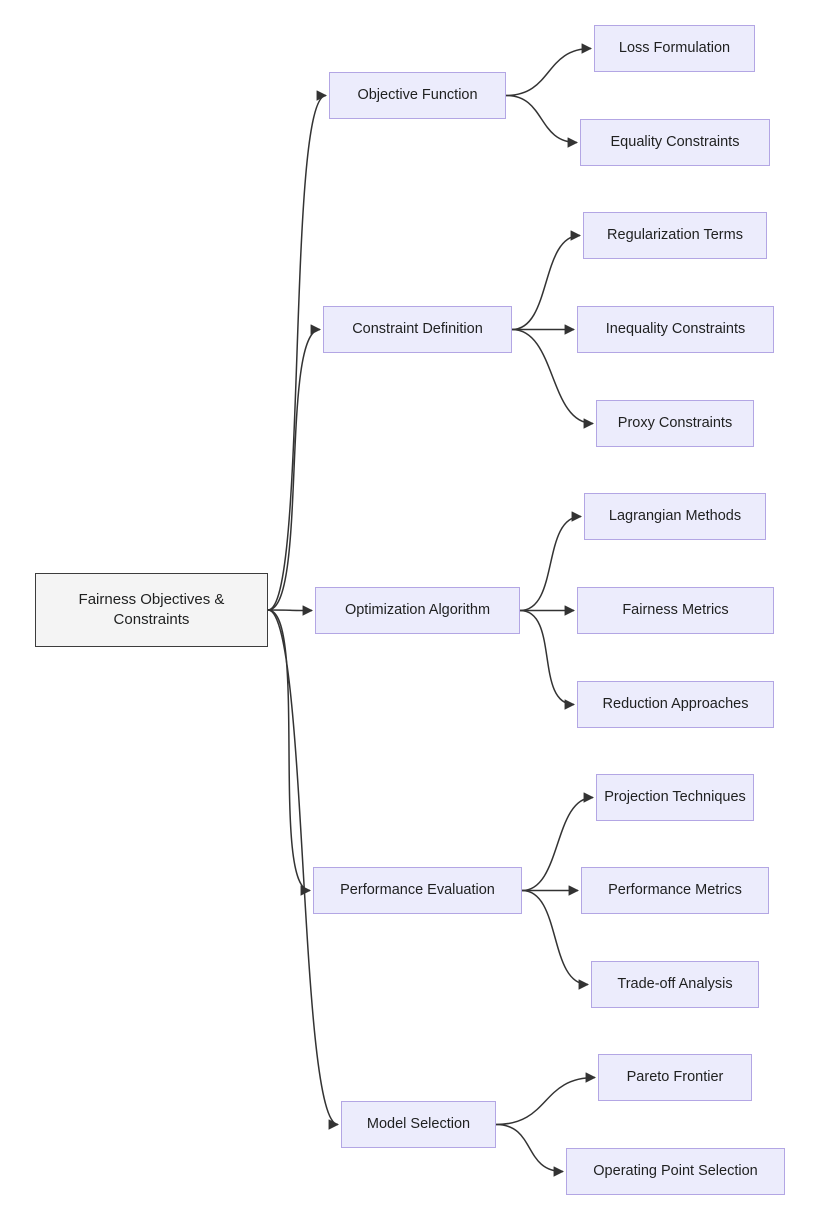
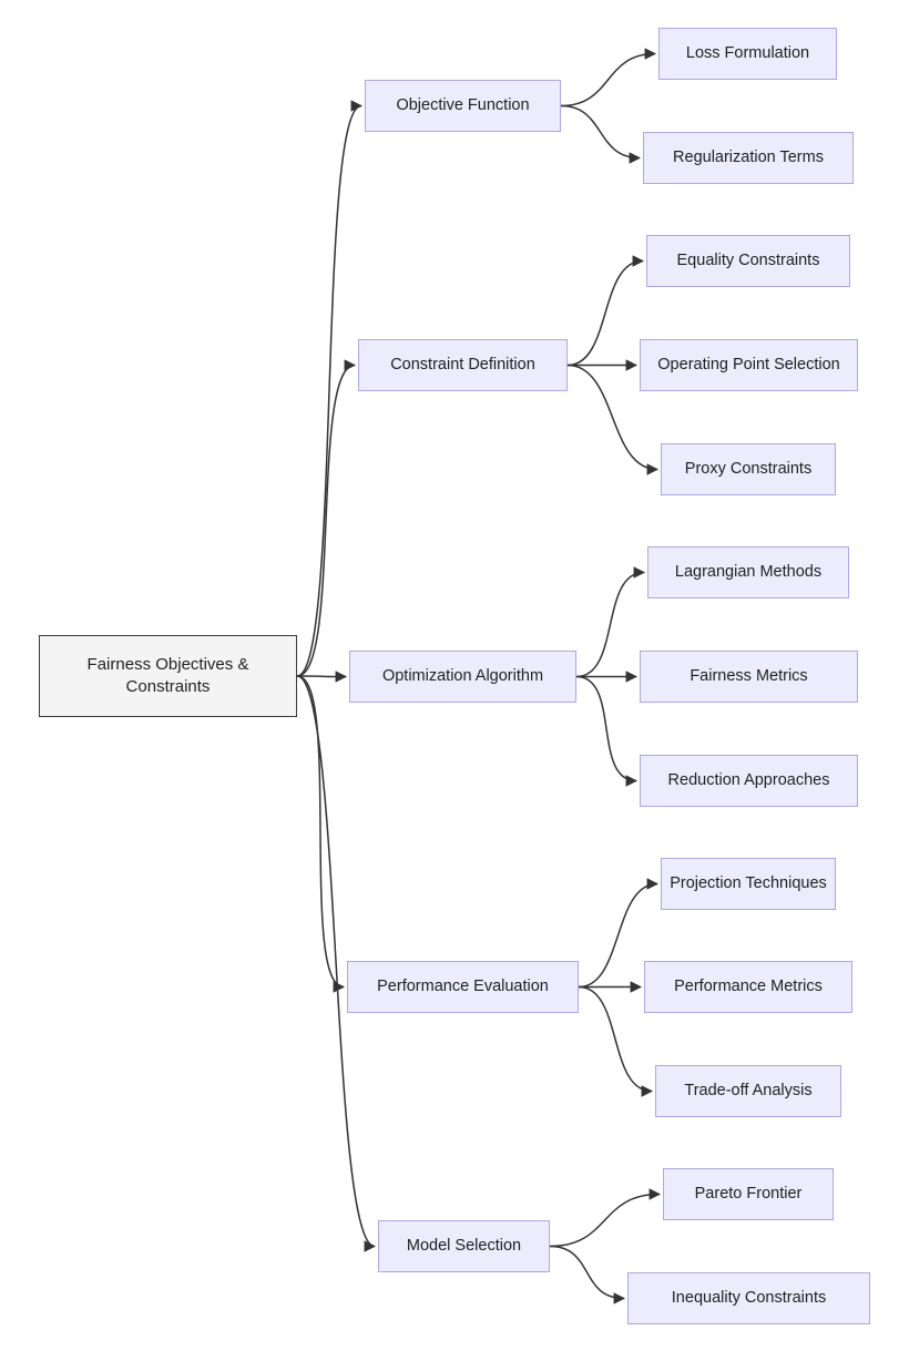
  Fairness Objectives &
  Constraints
  Objective Function
  Loss Formulation
- Equality Constraints
+ Regularization Terms
  Constraint Definition
- Regularization Terms
+ Equality Constraints
- Inequality Constraints
+ Operating Point Selection
  Proxy Constraints
  Optimization Algorithm
  Lagrangian Methods
  Fairness Metrics
  Reduction Approaches
  Performance Evaluation
  Projection Techniques
  Performance Metrics
  Trade-off Analysis
  Model Selection
  Pareto Frontier
- Operating Point Selection
+ Inequality Constraints
